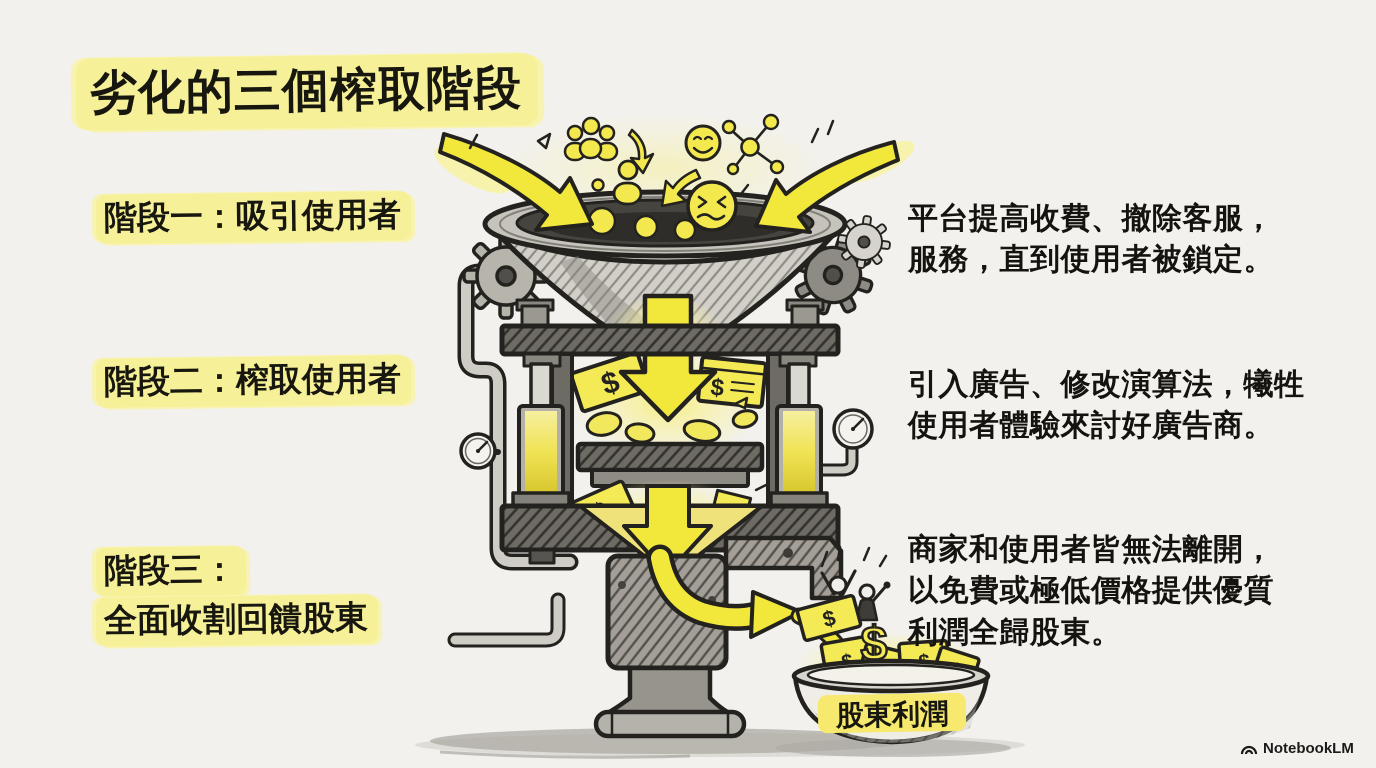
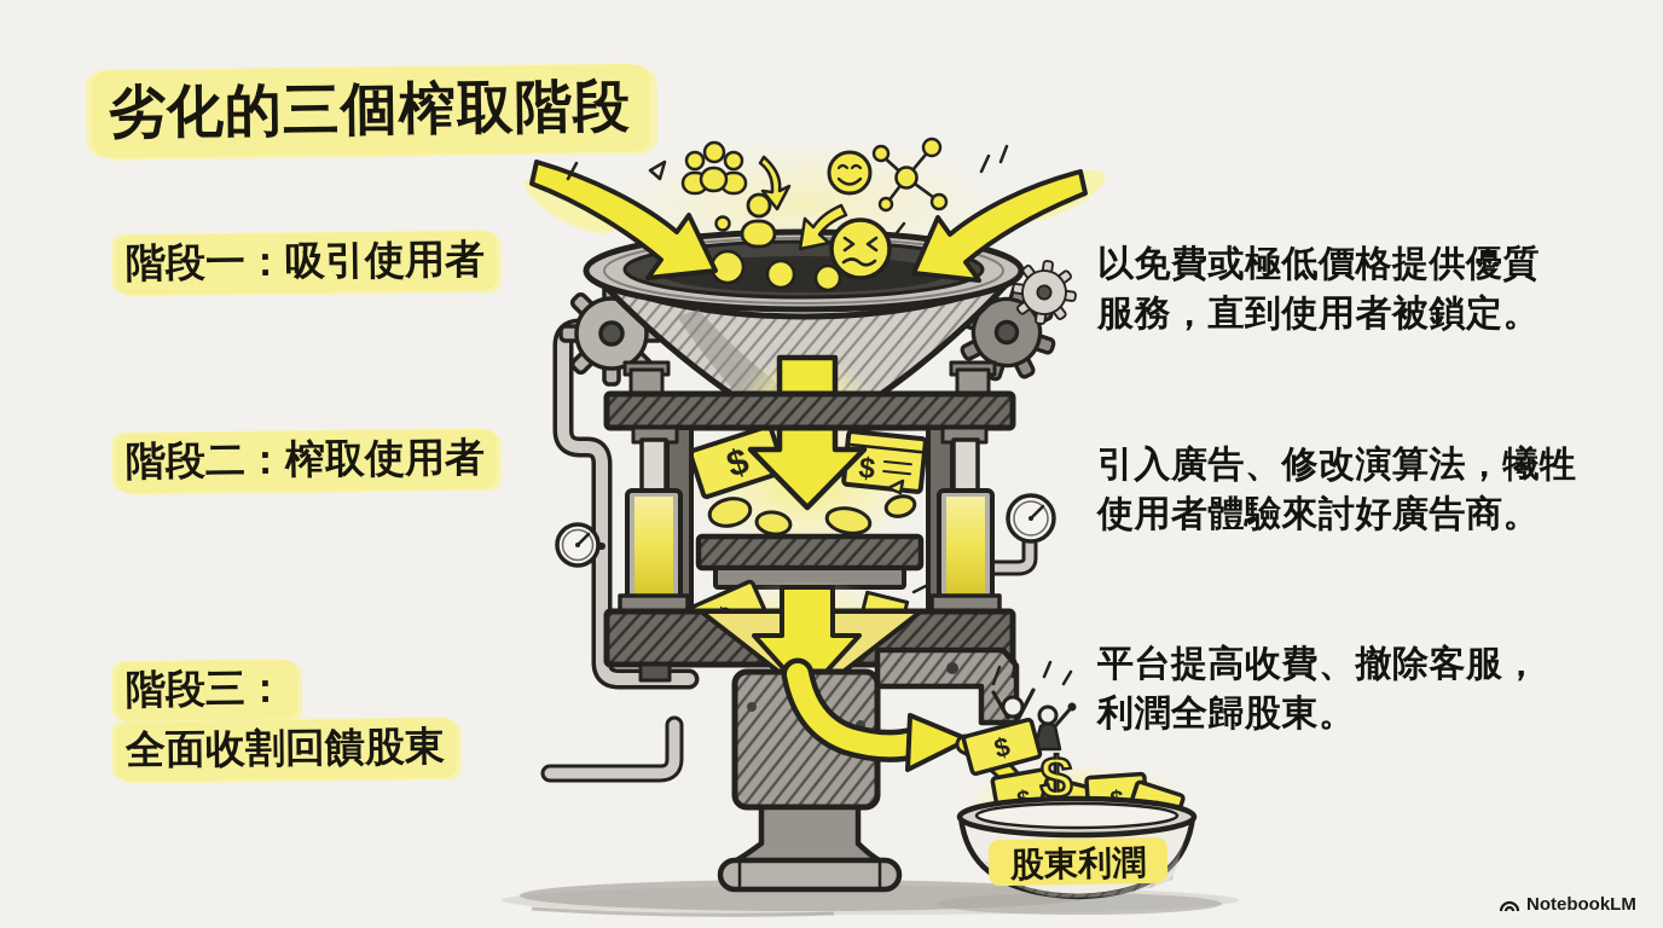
  $
  股東利潤
  劣化的三個榨取階段
  階段一：吸引使用者
  階段二：榨取使用者
  階段三：
  全面收割回饋股東
- 平台提高收費、撤除客服，
+ 以免費或極低價格提供優質
  服務，直到使用者被鎖定。
  引入廣告、修改演算法，犧牲
  使用者體驗來討好廣告商。
- 商家和使用者皆無法離開，
- 以免費或極低價格提供優質
+ 平台提高收費、撤除客服，
  利潤全歸股東。
  NotebookLM
